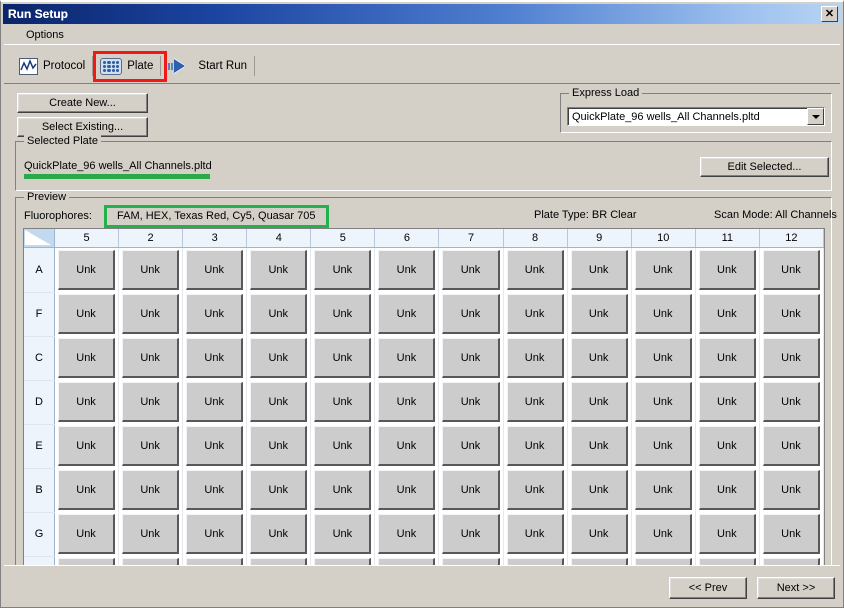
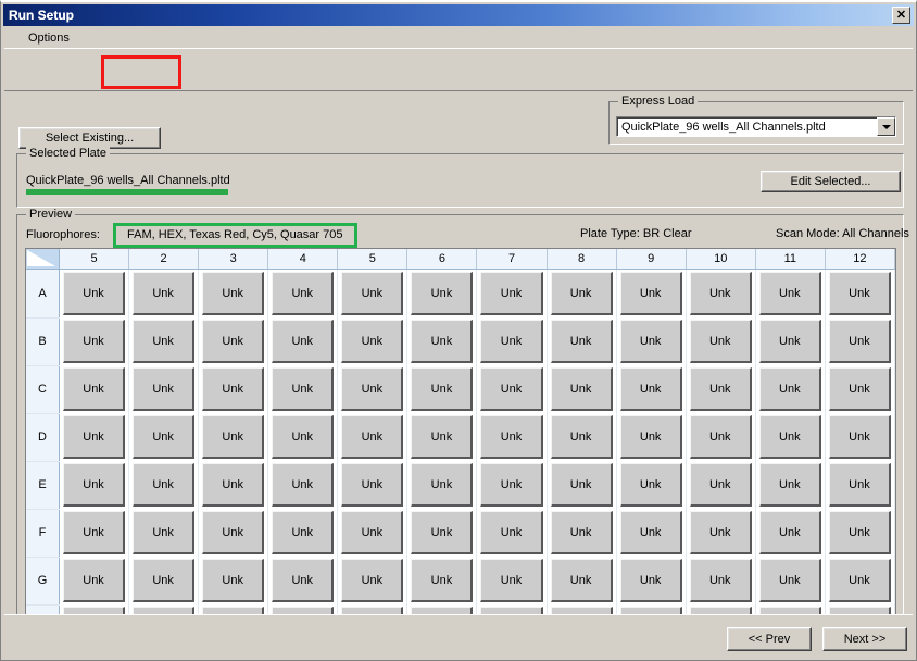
  Run Setup
  ✕
  Options
- Protocol
- Plate
- Start Run
- Create New...
  Select Existing...
  Express Load
  QuickPlate_96 wells_All Channels.pltd
  Selected Plate
  QuickPlate_96 wells_All Channels.pltd
  Edit Selected...
  Preview
  Fluorophores:
  FAM, HEX, Texas Red, Cy5, Quasar 705
  Plate Type: BR Clear
  Scan Mode: All Channels
  	5	2	3	4	5	6	7	8	9	10	11	12
  A	Unk	Unk	Unk	Unk	Unk	Unk	Unk	Unk	Unk	Unk	Unk	Unk
- F	Unk	Unk	Unk	Unk	Unk	Unk	Unk	Unk	Unk	Unk	Unk	Unk
+ B	Unk	Unk	Unk	Unk	Unk	Unk	Unk	Unk	Unk	Unk	Unk	Unk
  C	Unk	Unk	Unk	Unk	Unk	Unk	Unk	Unk	Unk	Unk	Unk	Unk
  D	Unk	Unk	Unk	Unk	Unk	Unk	Unk	Unk	Unk	Unk	Unk	Unk
  E	Unk	Unk	Unk	Unk	Unk	Unk	Unk	Unk	Unk	Unk	Unk	Unk
- B	Unk	Unk	Unk	Unk	Unk	Unk	Unk	Unk	Unk	Unk	Unk	Unk
+ F	Unk	Unk	Unk	Unk	Unk	Unk	Unk	Unk	Unk	Unk	Unk	Unk
  G	Unk	Unk	Unk	Unk	Unk	Unk	Unk	Unk	Unk	Unk	Unk	Unk
  << Prev
  Next >>
